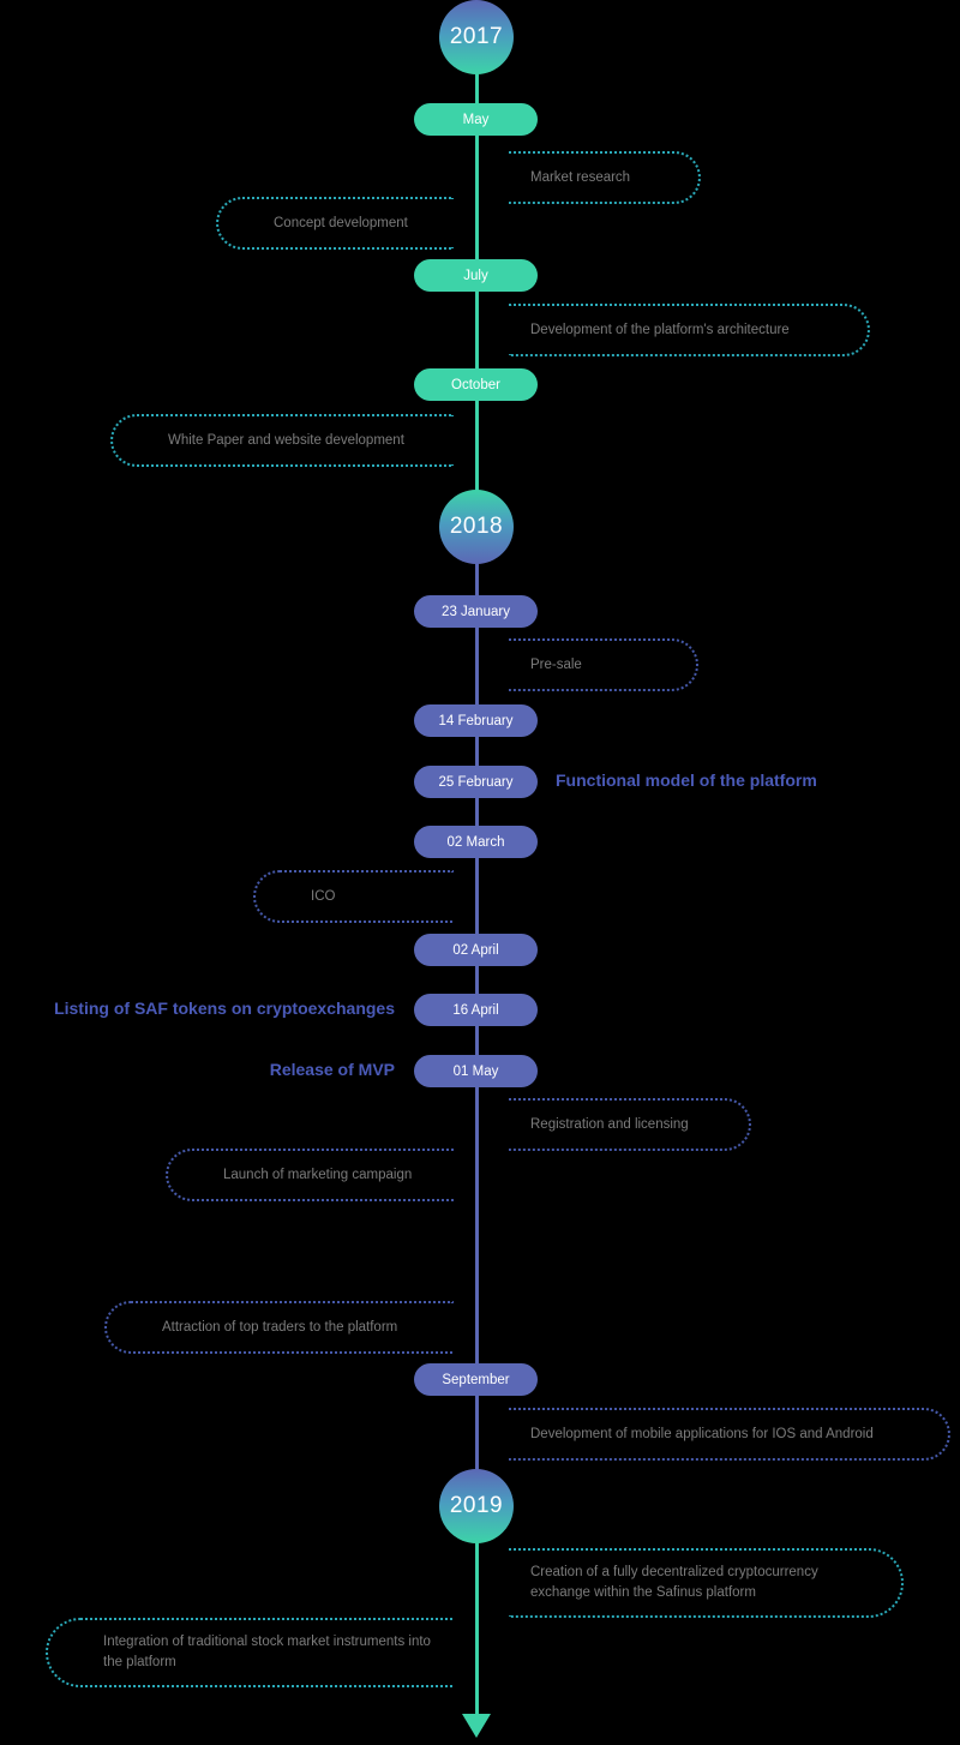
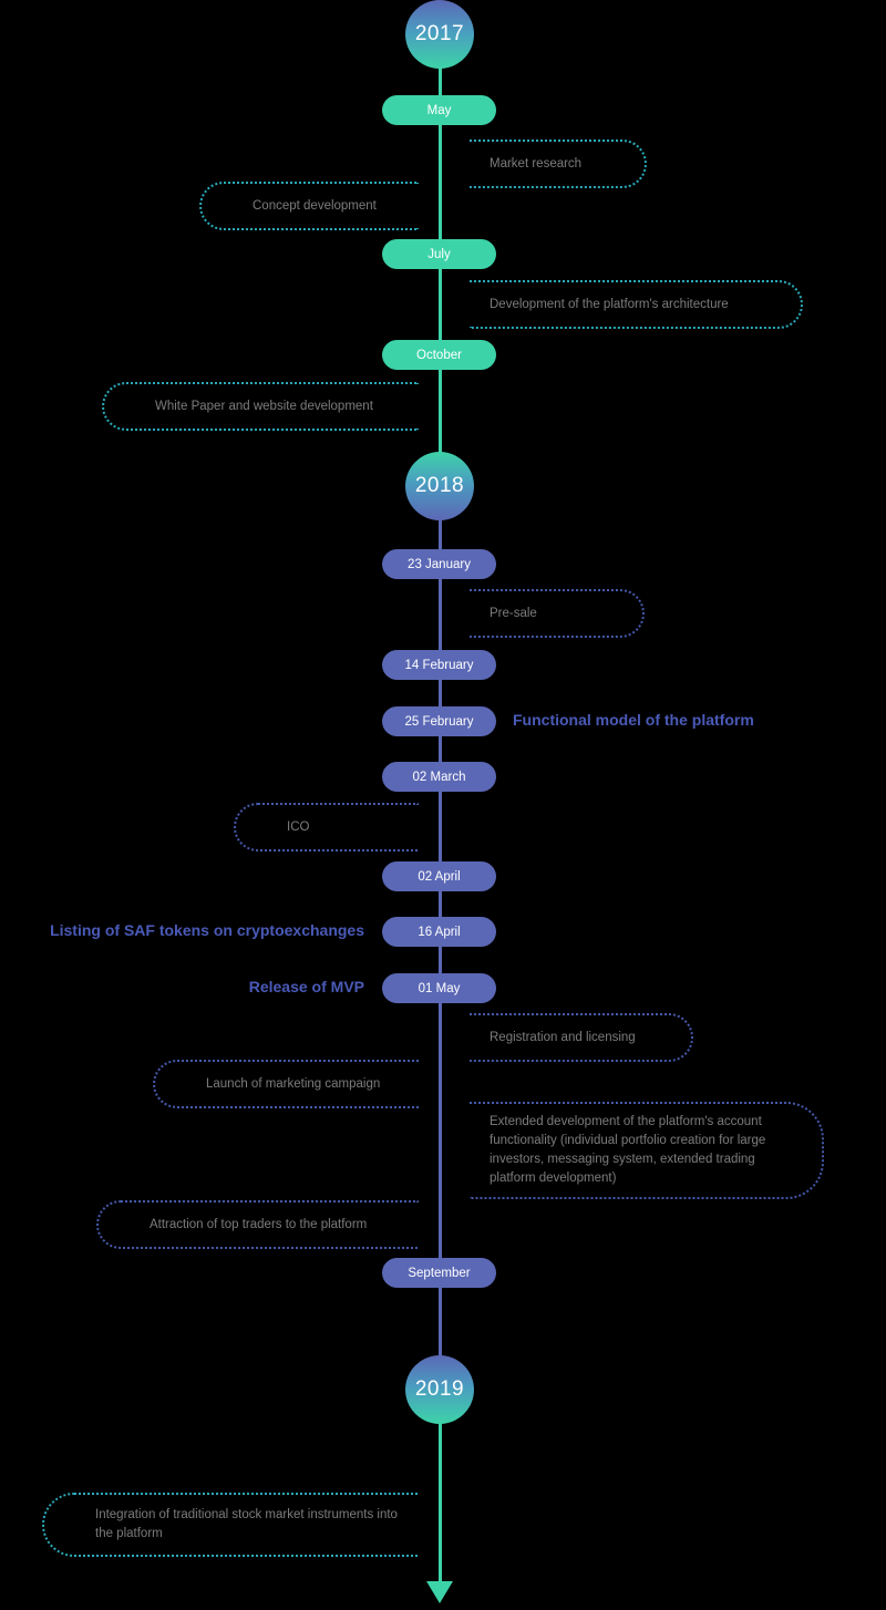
  2017
  May
  Market research
  Concept development
  July
  Development of the platform's architecture
  October
  White Paper and website development
  2018
  23 January
  Pre-sale
  14 February
  25 February
  Functional model of the platform
  02 March
  ICO
  02 April
  16 April
  Listing of SAF tokens on cryptoexchanges
  01 May
  Release of MVP
  Registration and licensing
  Launch of marketing campaign
+ Extended development of the platform's account functionality (individual portfolio creation for large investors, messaging system, extended trading platform development)
  Attraction of top traders to the platform
  September
- Development of mobile applications for IOS and Android
  2019
- Creation of a fully decentralized cryptocurrency exchange within the Safinus platform
  Integration of traditional stock market instruments into the platform
